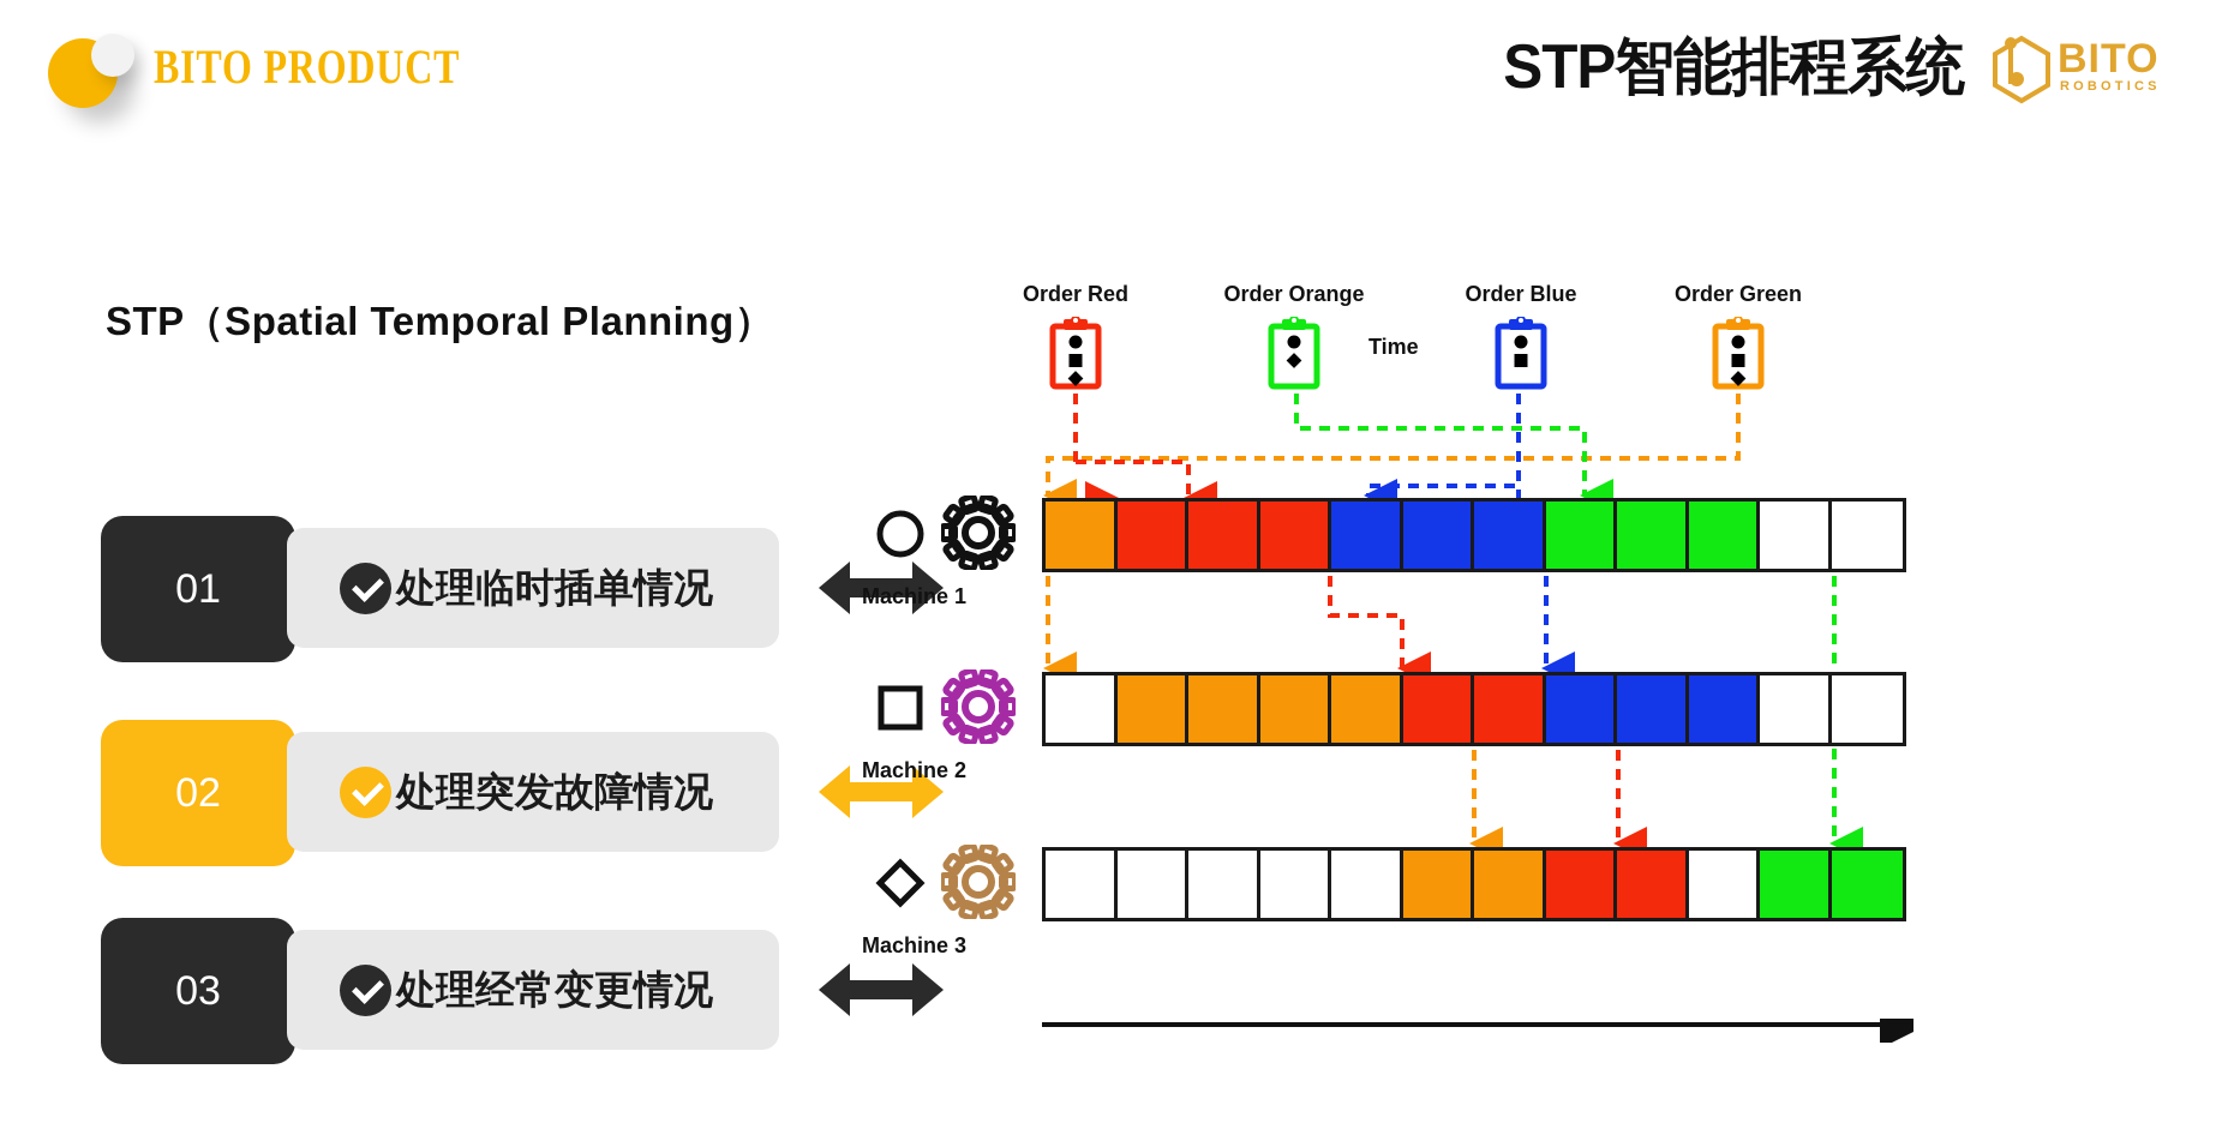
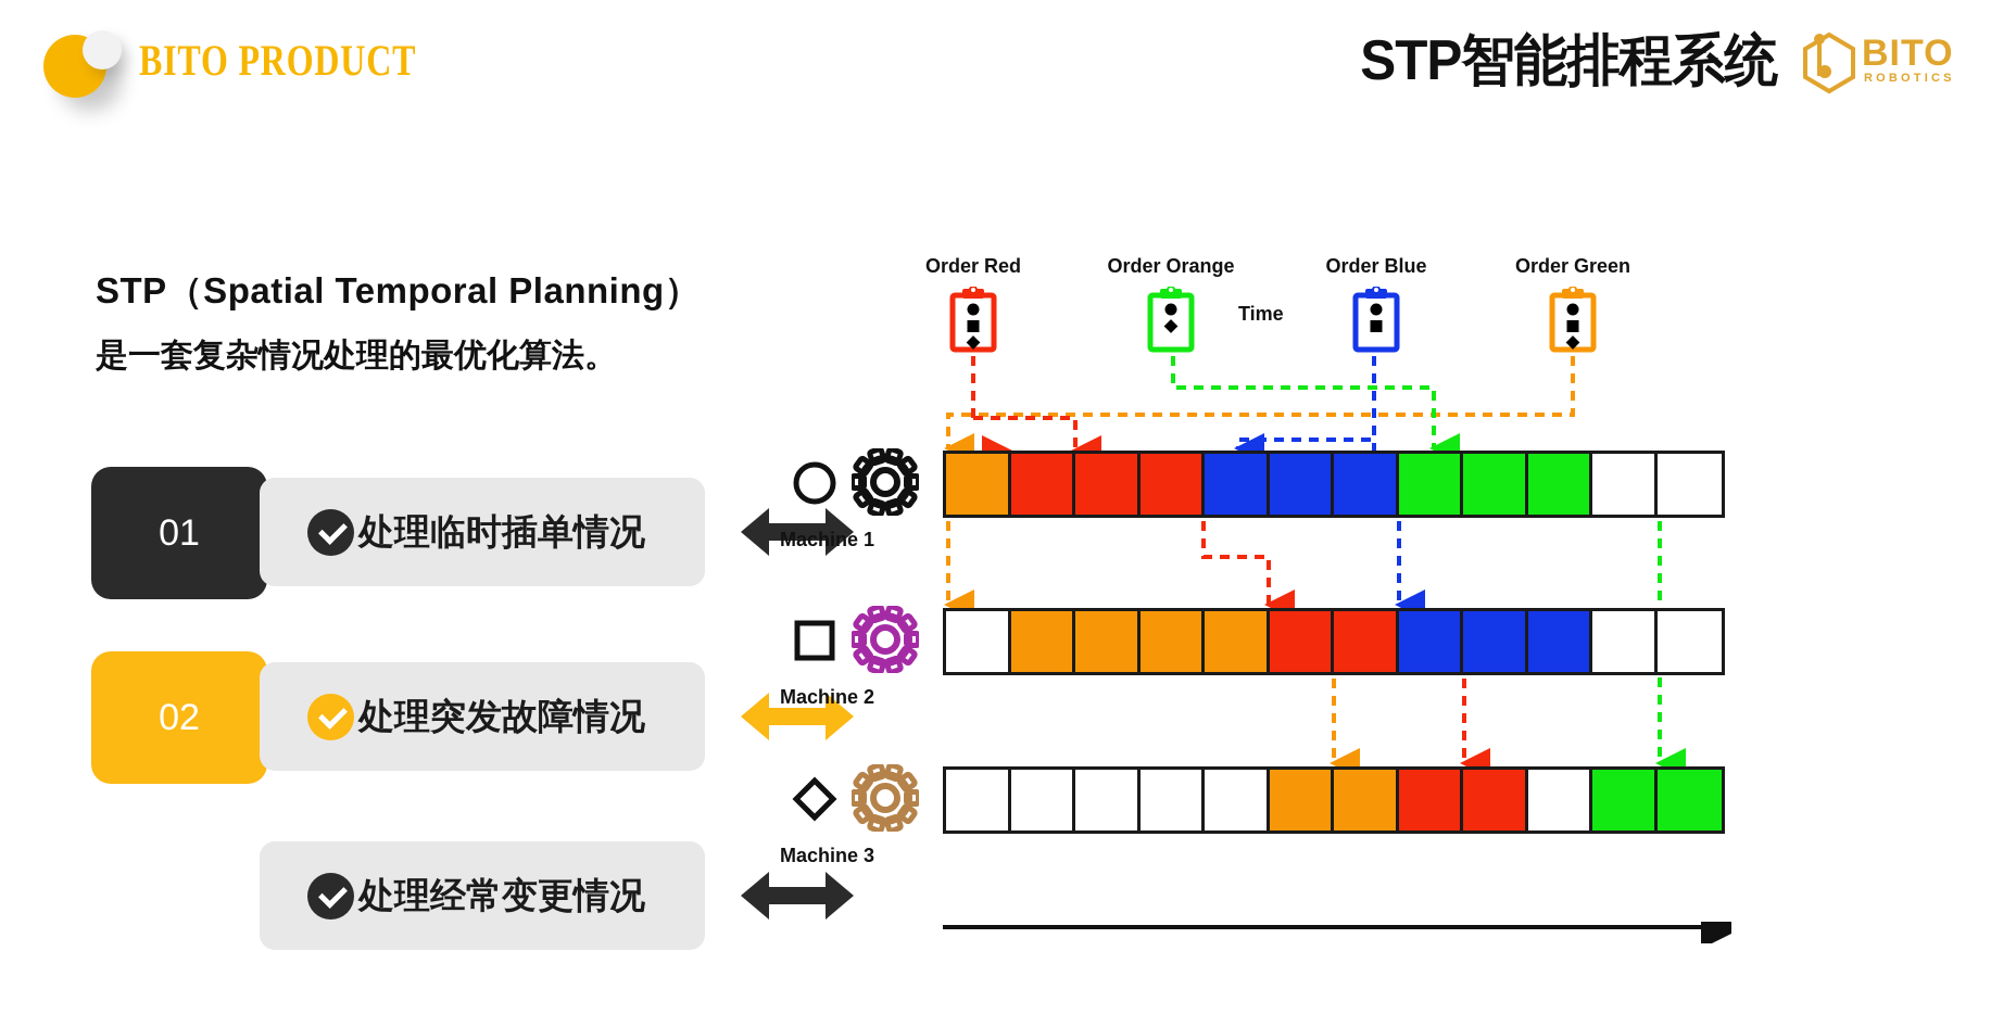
  BITO PRODUCT
  STP智能排程系统
  BITO
  ROBOTICS
  STP（Spatial Temporal Planning）
+ 是一套复杂情况处理的最优化算法。
  01
  处理临时插单情况
  02
  处理突发故障情况
- 03
  处理经常变更情况
  Order Red
  Order Orange
  Order Blue
  Order Green
  Machine 1
  Machine 2
  Machine 3
  Time
